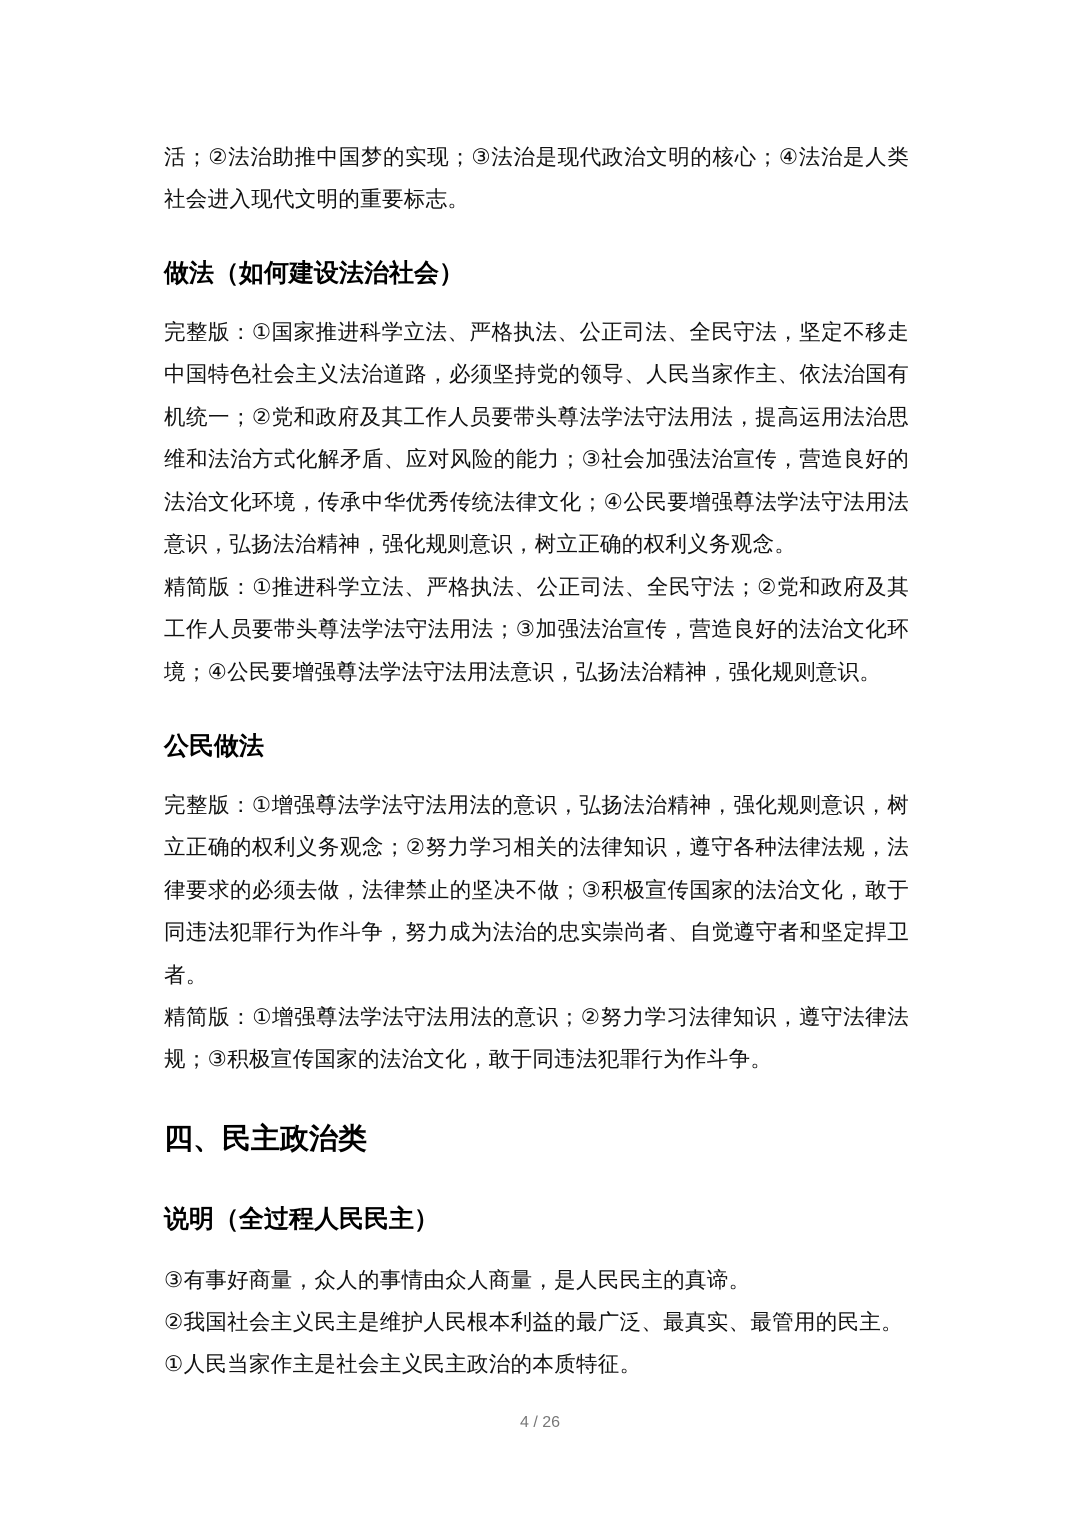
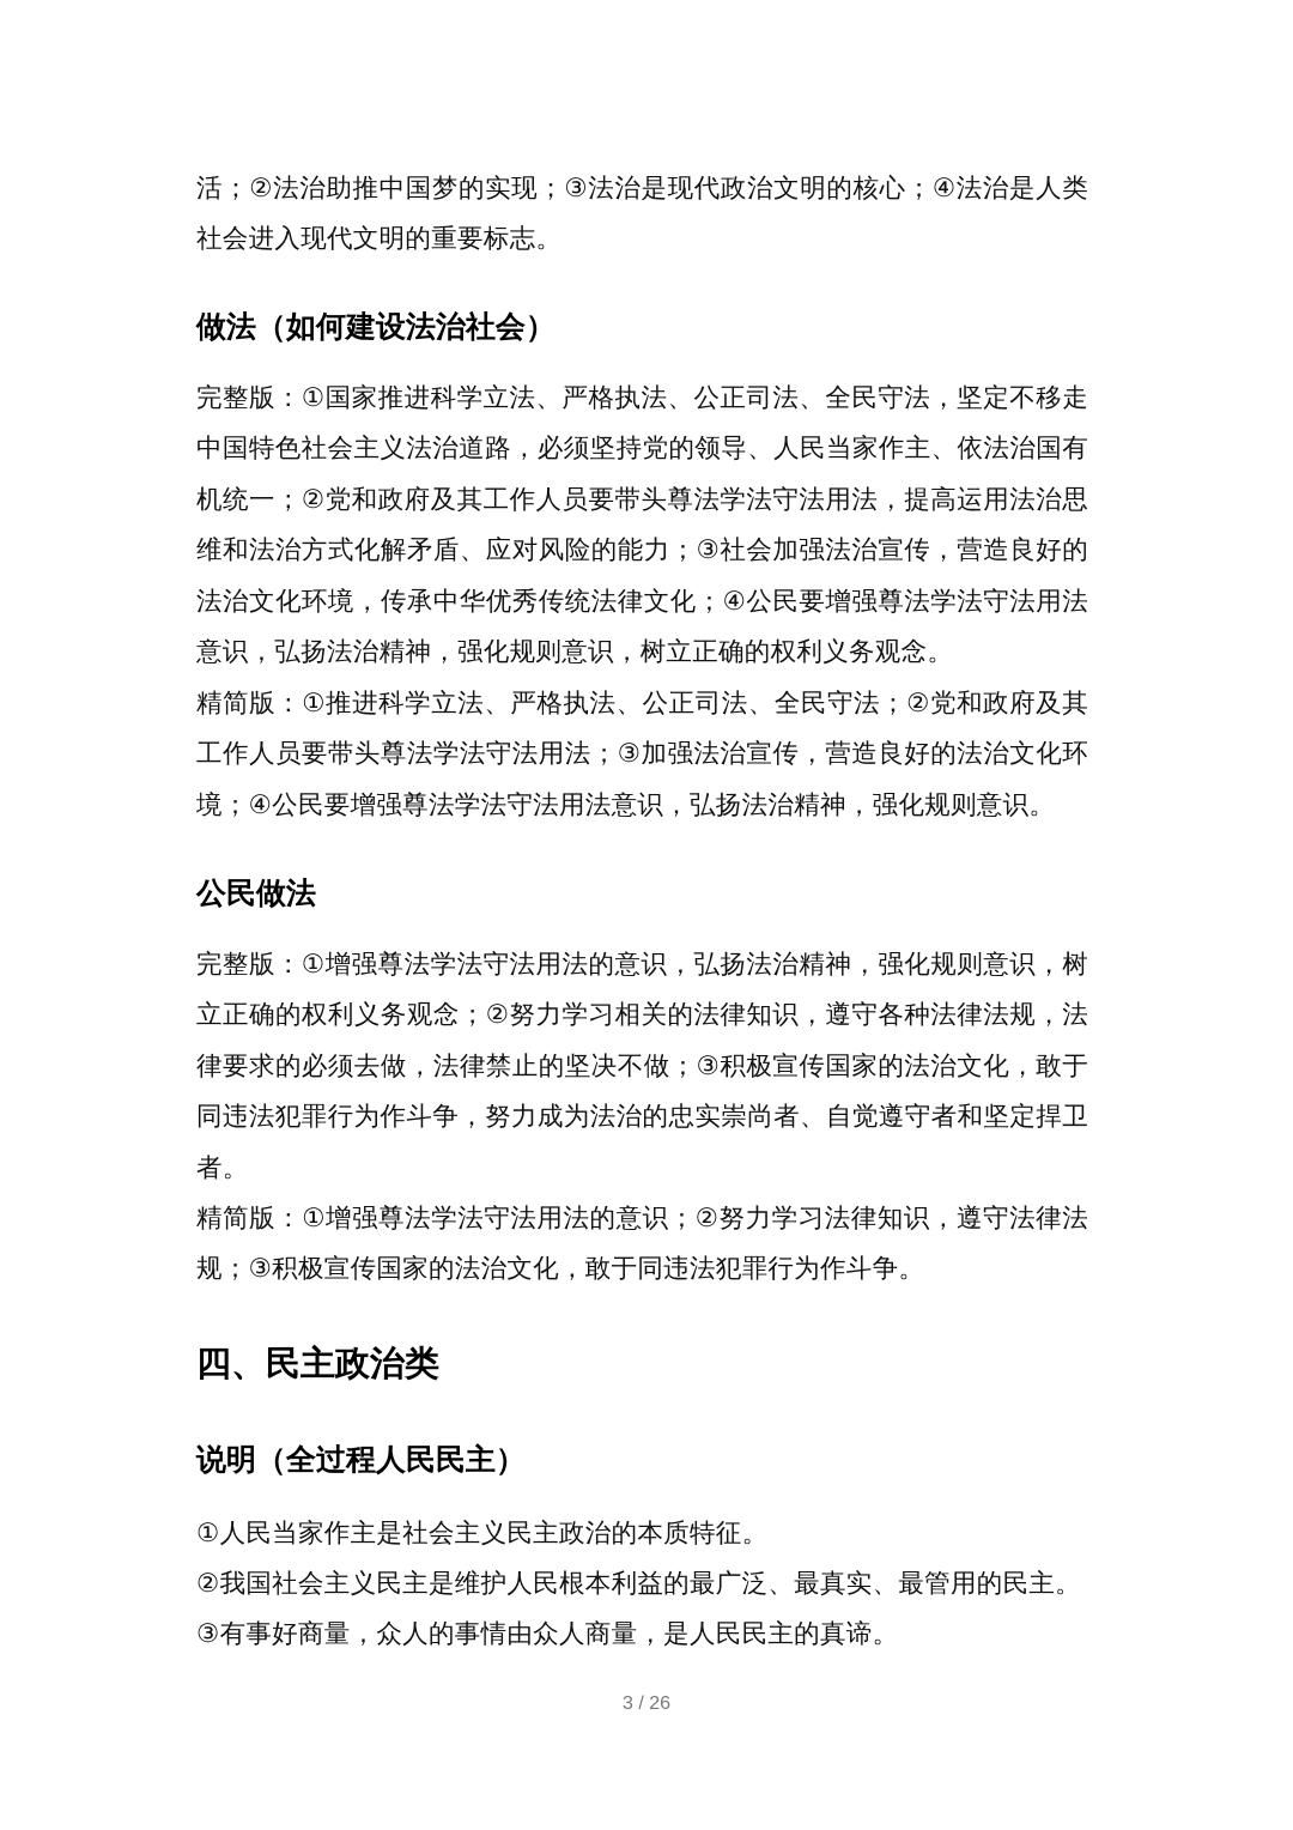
  活；②法治助推中国梦的实现；③法治是现代政治文明的核心；④法治是人类社会进入现代文明的重要标志。
  做法（如何建设法治社会）
  完整版：①国家推进科学立法、严格执法、公正司法、全民守法，坚定不移走中国特色社会主义法治道路，必须坚持党的领导、人民当家作主、依法治国有机统一；②党和政府及其工作人员要带头尊法学法守法用法，提高运用法治思维和法治方式化解矛盾、应对风险的能力；③社会加强法治宣传，营造良好的法治文化环境，传承中华优秀传统法律文化；④公民要增强尊法学法守法用法意识，弘扬法治精神，强化规则意识，树立正确的权利义务观念。
  精简版：①推进科学立法、严格执法、公正司法、全民守法；②党和政府及其工作人员要带头尊法学法守法用法；③加强法治宣传，营造良好的法治文化环境；④公民要增强尊法学法守法用法意识，弘扬法治精神，强化规则意识。
  公民做法
  完整版：①增强尊法学法守法用法的意识，弘扬法治精神，强化规则意识，树立正确的权利义务观念；②努力学习相关的法律知识，遵守各种法律法规，法律要求的必须去做，法律禁止的坚决不做；③积极宣传国家的法治文化，敢于同违法犯罪行为作斗争，努力成为法治的忠实崇尚者、自觉遵守者和坚定捍卫者。
  精简版：①增强尊法学法守法用法的意识；②努力学习法律知识，遵守法律法规；③积极宣传国家的法治文化，敢于同违法犯罪行为作斗争。
  四、民主政治类
  说明（全过程人民民主）
- ③有事好商量，众人的事情由众人商量，是人民民主的真谛。
+ ①人民当家作主是社会主义民主政治的本质特征。
  ②我国社会主义民主是维护人民根本利益的最广泛、最真实、最管用的民主。
- ①人民当家作主是社会主义民主政治的本质特征。
+ ③有事好商量，众人的事情由众人商量，是人民民主的真谛。
- 4 / 26
+ 3 / 26
